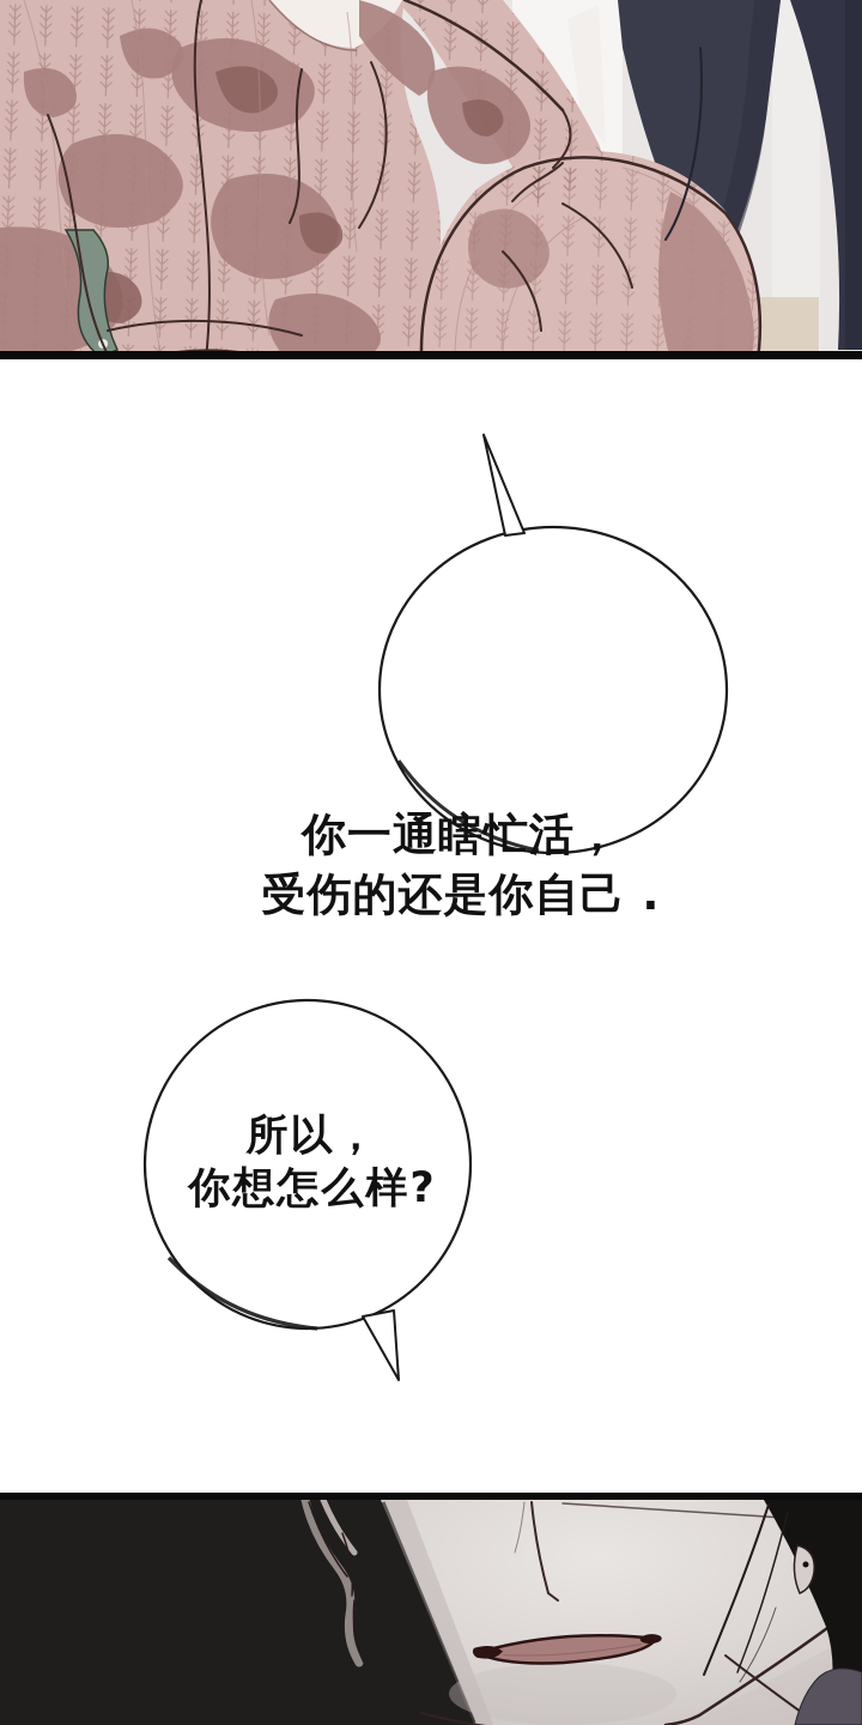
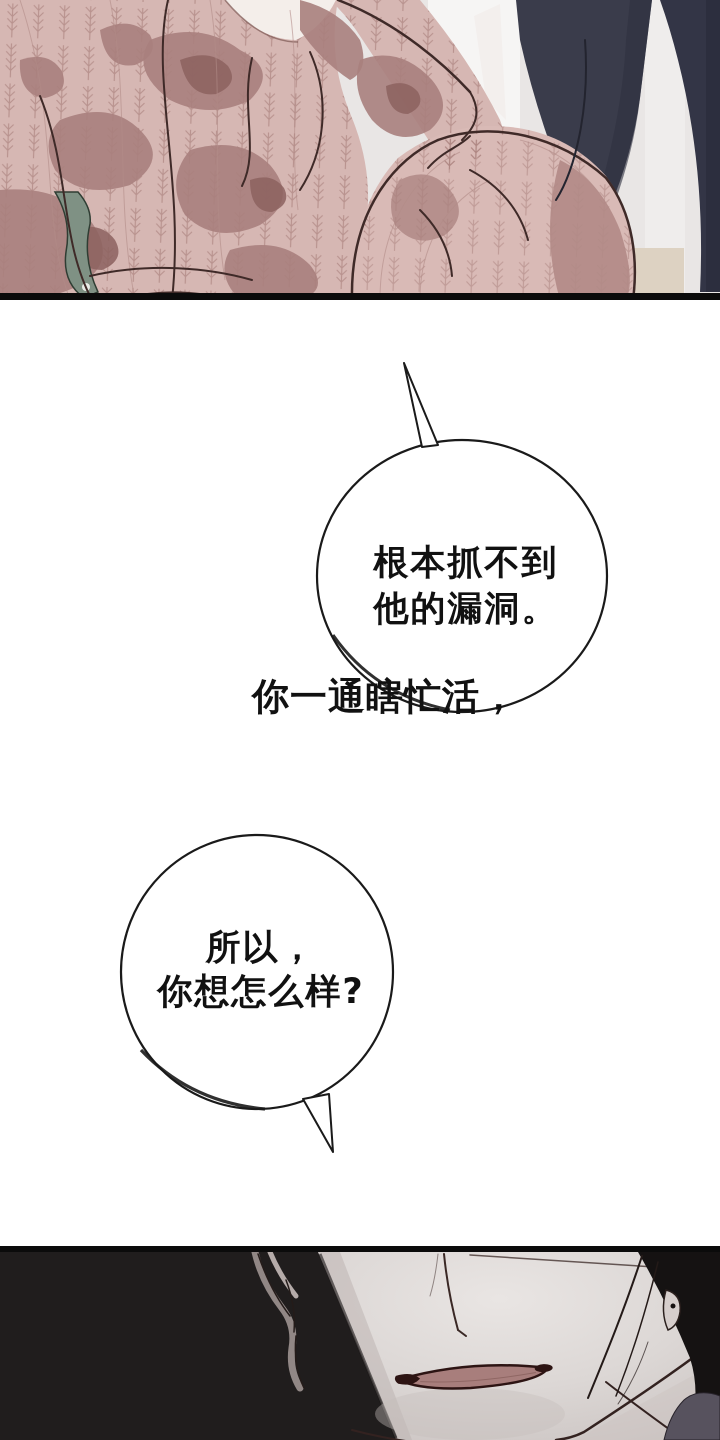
+ 根本抓不到
+ 他的漏洞。
  你一通瞎忙活，
- 受伤的还是你自己 .
  所以，
  你想怎么样?
